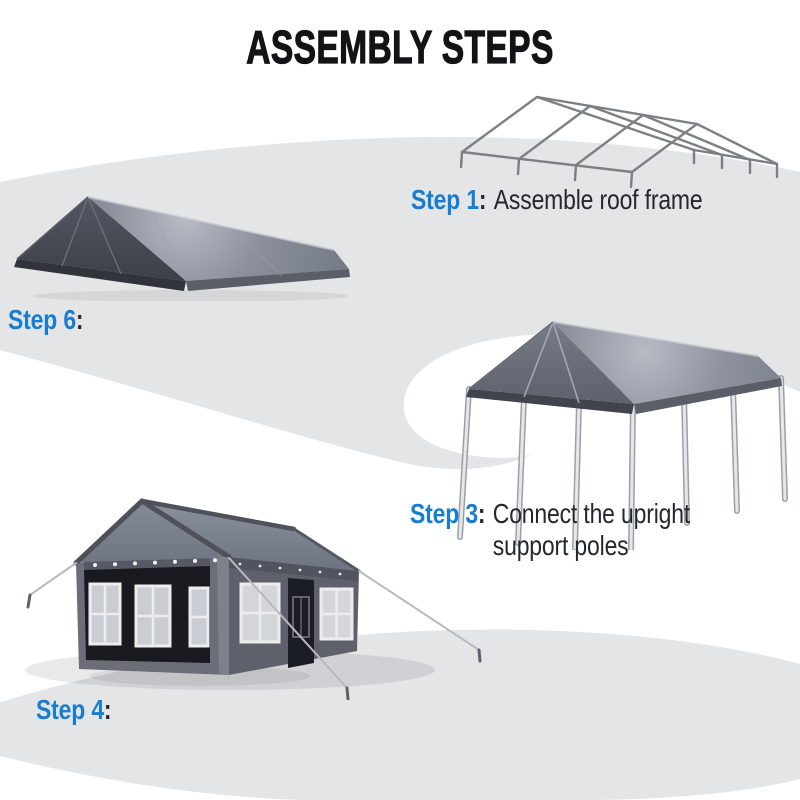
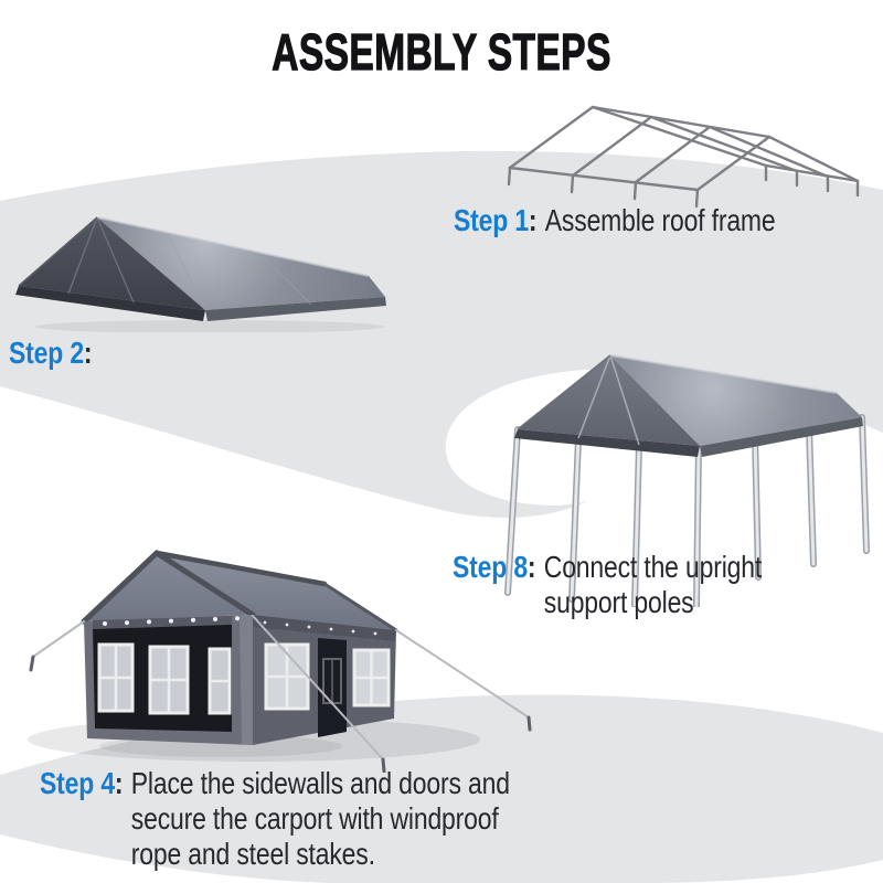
  ASSEMBLY STEPS
  Step 1
  :
  Assemble roof frame
- Step 6
+ Step 2
  :
- Step 3
+ Step 8
  :
  Connect the upright
  support poles
  Step 4
  :
+ Place the sidewalls and doors and
+ secure the carport with windproof
+ rope and steel stakes.
